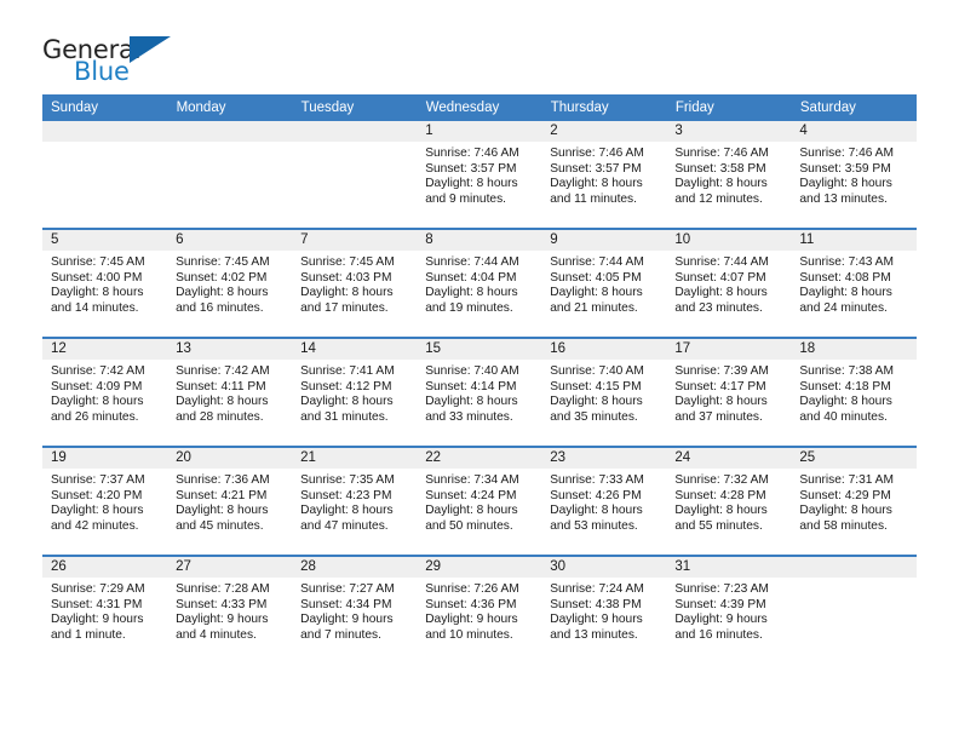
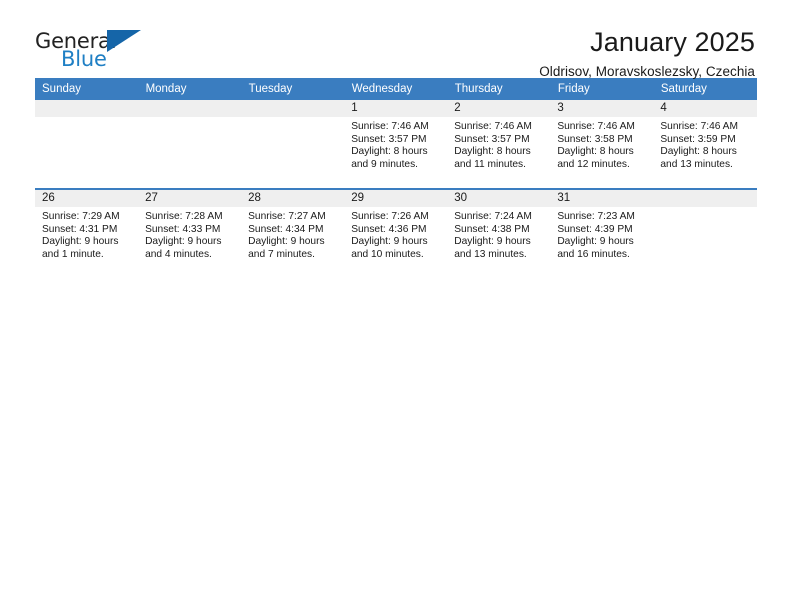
  General
  Blue
+ January 2025
+ Oldrisov, Moravskoslezsky, Czechia
  Sunday	Monday	Tuesday	Wednesday	Thursday	Friday	Saturday
  			1Sunrise: 7:46 AMSunset: 3:57 PMDaylight: 8 hoursand 9 minutes.	2Sunrise: 7:46 AMSunset: 3:57 PMDaylight: 8 hoursand 11 minutes.	3Sunrise: 7:46 AMSunset: 3:58 PMDaylight: 8 hoursand 12 minutes.	4Sunrise: 7:46 AMSunset: 3:59 PMDaylight: 8 hoursand 13 minutes.
- 5Sunrise: 7:45 AMSunset: 4:00 PMDaylight: 8 hoursand 14 minutes.	6Sunrise: 7:45 AMSunset: 4:02 PMDaylight: 8 hoursand 16 minutes.	7Sunrise: 7:45 AMSunset: 4:03 PMDaylight: 8 hoursand 17 minutes.	8Sunrise: 7:44 AMSunset: 4:04 PMDaylight: 8 hoursand 19 minutes.	9Sunrise: 7:44 AMSunset: 4:05 PMDaylight: 8 hoursand 21 minutes.	10Sunrise: 7:44 AMSunset: 4:07 PMDaylight: 8 hoursand 23 minutes.	11Sunrise: 7:43 AMSunset: 4:08 PMDaylight: 8 hoursand 24 minutes.
- 12Sunrise: 7:42 AMSunset: 4:09 PMDaylight: 8 hoursand 26 minutes.	13Sunrise: 7:42 AMSunset: 4:11 PMDaylight: 8 hoursand 28 minutes.	14Sunrise: 7:41 AMSunset: 4:12 PMDaylight: 8 hoursand 31 minutes.	15Sunrise: 7:40 AMSunset: 4:14 PMDaylight: 8 hoursand 33 minutes.	16Sunrise: 7:40 AMSunset: 4:15 PMDaylight: 8 hoursand 35 minutes.	17Sunrise: 7:39 AMSunset: 4:17 PMDaylight: 8 hoursand 37 minutes.	18Sunrise: 7:38 AMSunset: 4:18 PMDaylight: 8 hoursand 40 minutes.
- 19Sunrise: 7:37 AMSunset: 4:20 PMDaylight: 8 hoursand 42 minutes.	20Sunrise: 7:36 AMSunset: 4:21 PMDaylight: 8 hoursand 45 minutes.	21Sunrise: 7:35 AMSunset: 4:23 PMDaylight: 8 hoursand 47 minutes.	22Sunrise: 7:34 AMSunset: 4:24 PMDaylight: 8 hoursand 50 minutes.	23Sunrise: 7:33 AMSunset: 4:26 PMDaylight: 8 hoursand 53 minutes.	24Sunrise: 7:32 AMSunset: 4:28 PMDaylight: 8 hoursand 55 minutes.	25Sunrise: 7:31 AMSunset: 4:29 PMDaylight: 8 hoursand 58 minutes.
  26Sunrise: 7:29 AMSunset: 4:31 PMDaylight: 9 hoursand 1 minute.	27Sunrise: 7:28 AMSunset: 4:33 PMDaylight: 9 hoursand 4 minutes.	28Sunrise: 7:27 AMSunset: 4:34 PMDaylight: 9 hoursand 7 minutes.	29Sunrise: 7:26 AMSunset: 4:36 PMDaylight: 9 hoursand 10 minutes.	30Sunrise: 7:24 AMSunset: 4:38 PMDaylight: 9 hoursand 13 minutes.	31Sunrise: 7:23 AMSunset: 4:39 PMDaylight: 9 hoursand 16 minutes.
